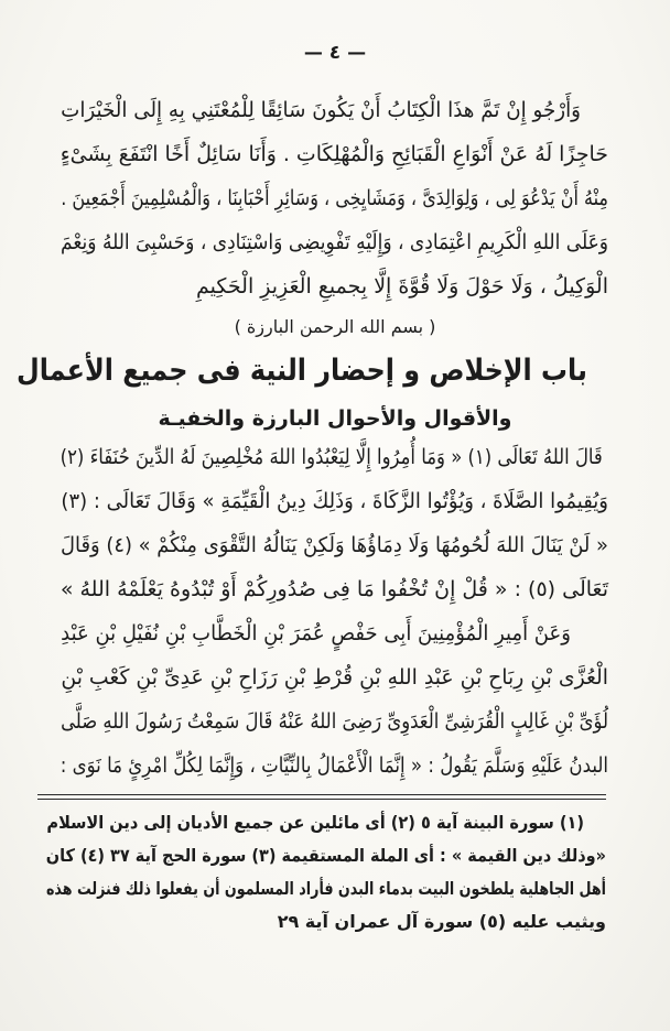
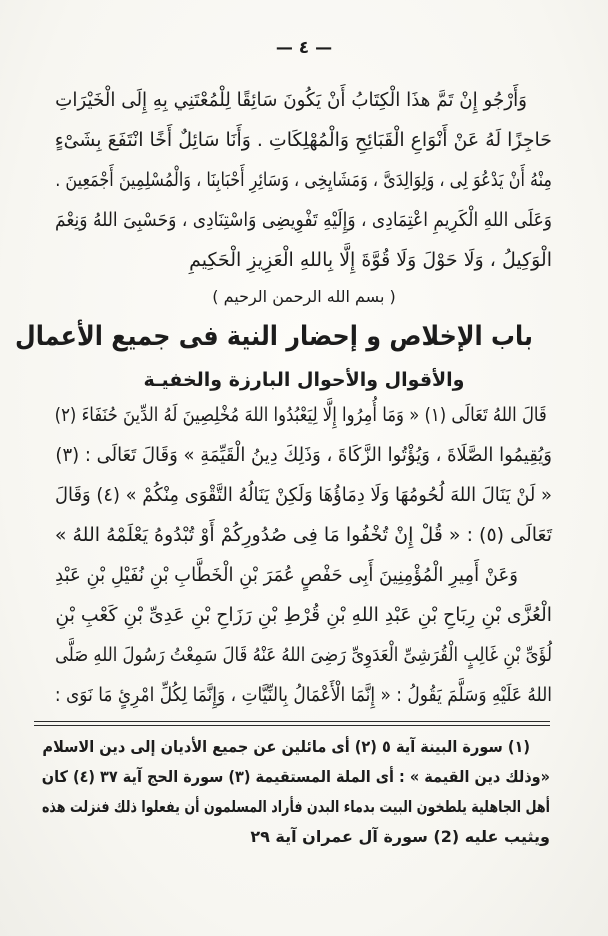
  — ٤ —
  وَأَرْجُو إِنْ تَمَّ هذَا الْكِتَابُ أَنْ يَكُونَ سَائِقًا لِلْمُعْتَنِي بِهِ إِلَى الْخَيْرَاتِ
  حَاجِزًا لَهُ عَنْ أَنْوَاعِ الْقَبَائِحِ وَالْمُهْلِكَاتِ . وَأَنَا سَائِلٌ أَخًا انْتَفَعَ بِشَىْءٍ
  مِنْهُ أَنْ يَدْعُوَ لِى ، وَلِوَالِدَىَّ ، وَمَشَايِخِى ، وَسَائِرِ أَحْبَابِنَا ، وَالْمُسْلِمِينَ أَجْمَعِينَ .
  وَعَلَى اللهِ الْكَرِيمِ اعْتِمَادِى ، وَإِلَيْهِ تَفْوِيضِى وَاسْتِنَادِى ، وَحَسْبِىَ اللهُ وَنِعْمَ
- الْوَكِيلُ ، وَلَا حَوْلَ وَلَا قُوَّةَ إِلَّا بِجميعِ الْعَزِيزِ الْحَكِيمِ
+ الْوَكِيلُ ، وَلَا حَوْلَ وَلَا قُوَّةَ إِلَّا بِاللهِ الْعَزِيزِ الْحَكِيمِ
- ( بسم الله الرحمن البارزة )
+ ( بسم الله الرحمن الرحيم )
  باب الإخلاص و إحضار النية فى جميع الأعمال
  والأقوال والأحوال البارزة والخفيـة
  قَالَ اللهُ تَعَالَى (١) « وَمَا أُمِرُوا إِلَّا لِيَعْبُدُوا اللهَ مُخْلِصِينَ لَهُ الدِّينَ حُنَفَاءَ (٢)
  وَيُقِيمُوا الصَّلَاةَ ، وَيُؤْتُوا الزَّكَاةَ ، وَذَلِكَ دِينُ الْقَيِّمَةِ » وَقَالَ تَعَالَى : (٣)
  « لَنْ يَنَالَ اللهَ لُحُومُهَا وَلَا دِمَاؤُهَا وَلَكِنْ يَنَالُهُ التَّقْوَى مِنْكُمْ » (٤) وَقَالَ
  تَعَالَى (٥) : « قُلْ إِنْ تُخْفُوا مَا فِى صُدُورِكُمْ أَوْ تُبْدُوهُ يَعْلَمْهُ اللهُ »
  وَعَنْ أَمِيرِ الْمُؤْمِنِينَ أَبِى حَفْصٍ عُمَرَ بْنِ الْخَطَّابِ بْنِ نُفَيْلِ بْنِ عَبْدِ
  الْعُزَّى بْنِ رِبَاحِ بْنِ عَبْدِ اللهِ بْنِ قُرْطِ بْنِ رَزَاحِ بْنِ عَدِىِّ بْنِ كَعْبِ بْنِ
  لُؤَىِّ بْنِ غَالِبٍ الْقُرَشِىِّ الْعَدَوِىِّ رَضِىَ اللهُ عَنْهُ قَالَ سَمِعْتُ رَسُولَ اللهِ صَلَّى
- البدنُ عَلَيْهِ وَسَلَّمَ يَقُولُ : « إِنَّمَا الْأَعْمَالُ بِالنِّيَّاتِ ، وَإِنَّمَا لِكُلِّ امْرِئٍ مَا نَوَى :
+ اللهُ عَلَيْهِ وَسَلَّمَ يَقُولُ : « إِنَّمَا الْأَعْمَالُ بِالنِّيَّاتِ ، وَإِنَّمَا لِكُلِّ امْرِئٍ مَا نَوَى :
  (١) سورة البينة آية ٥ (٢) أى مائلين عن جميع الأديان إلى دين الاسلام
  «وذلك دين القيمة » : أى الملة المستقيمة (٣) سورة الحج آية ٣٧ (٤) كان
  أهل الجاهلية يلطخون البيت بدماء البدن فأراد المسلمون أن يفعلوا ذلك فنزلت هذه
- ويثيب عليه (٥) سورة آل عمران آية ٢٩
+ ويثيب عليه (2) سورة آل عمران آية ٢٩
